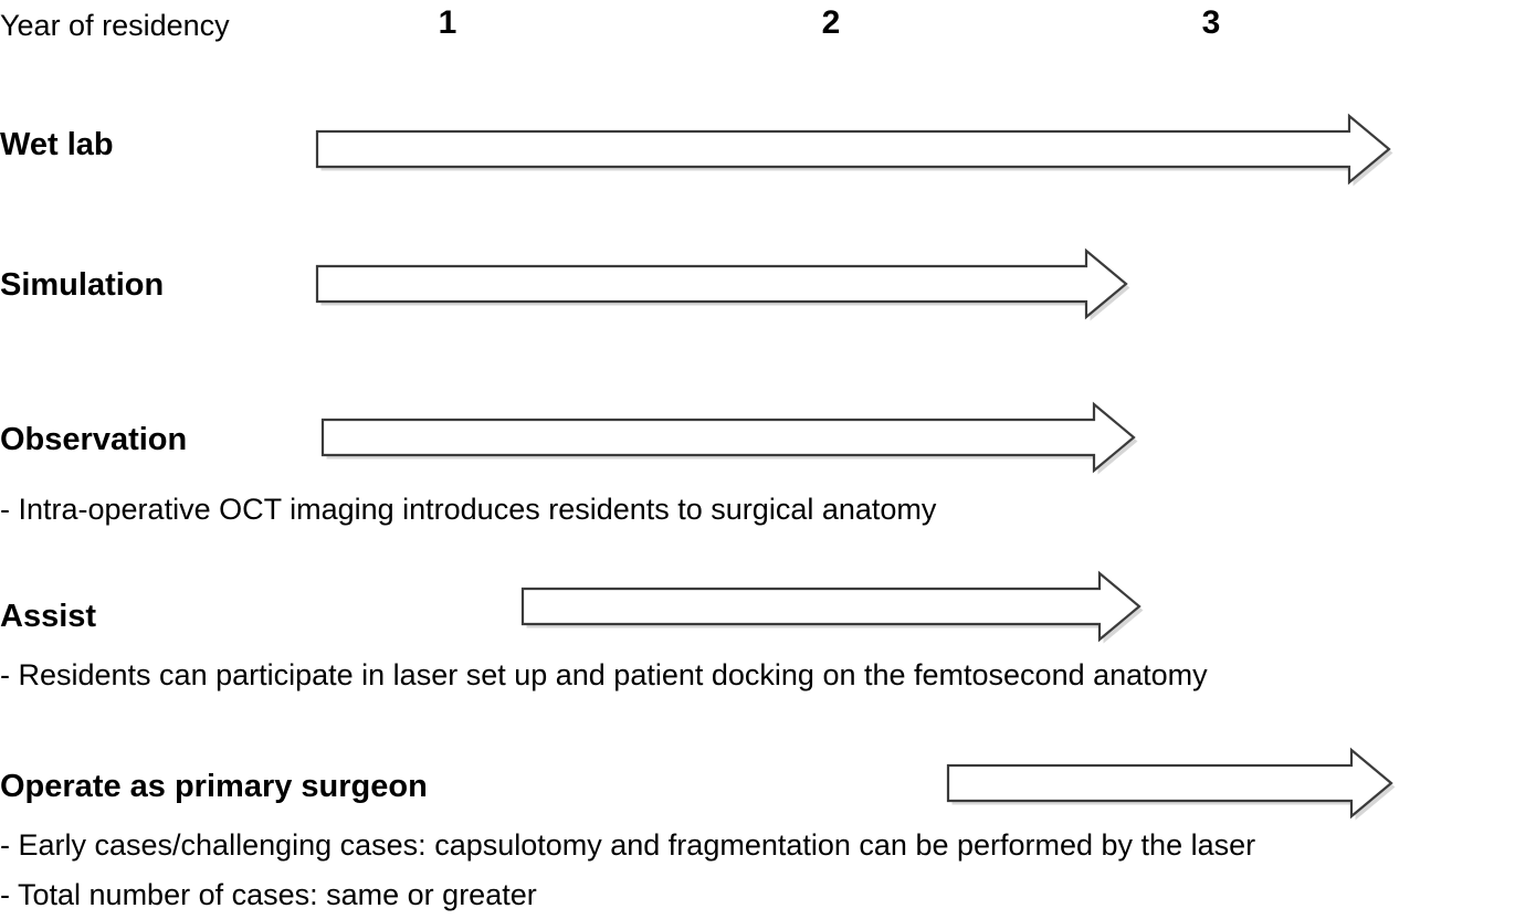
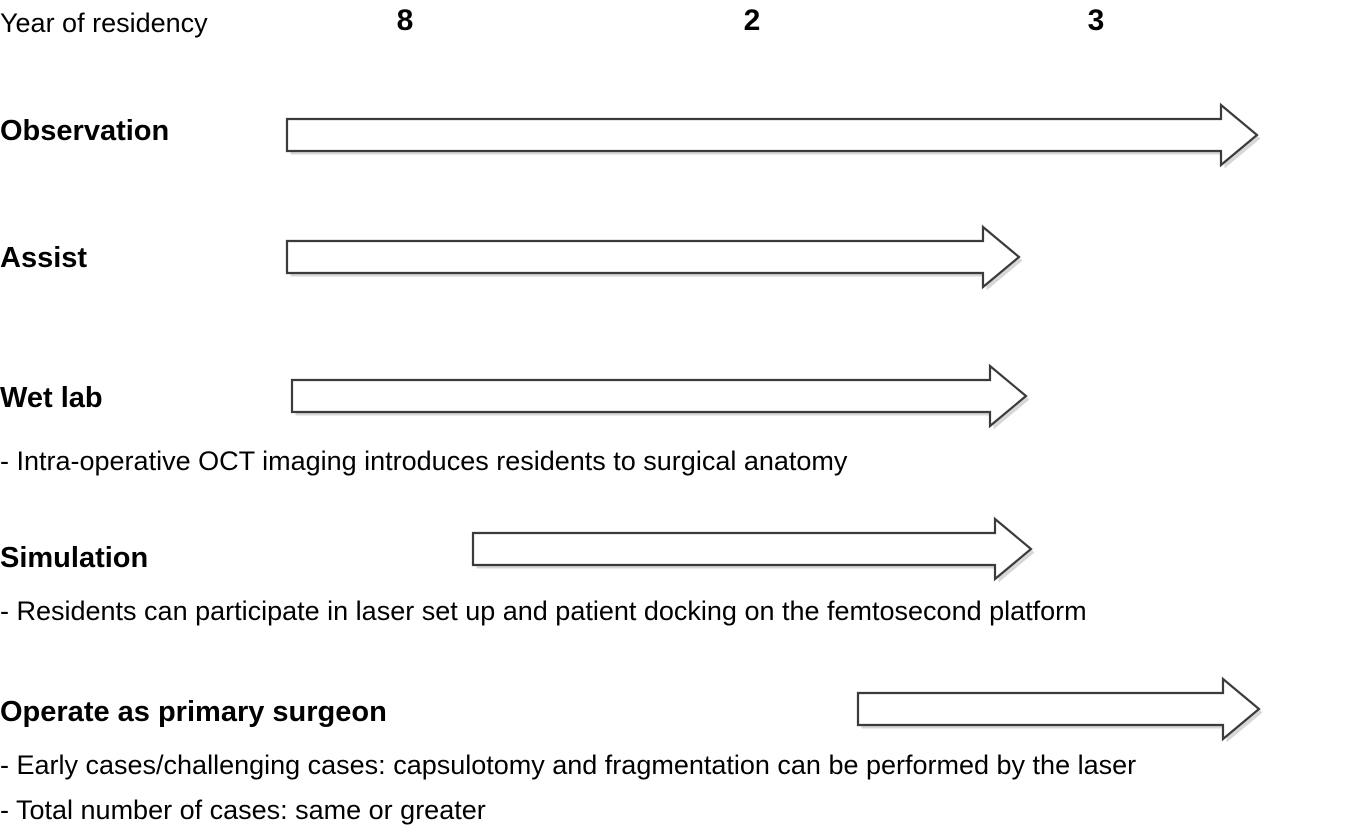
  Year of residency
- 1
+ 8
  2
  3
- Wet lab
+ Observation
- Simulation
+ Assist
- Observation
+ Wet lab
  - Intra-operative OCT imaging introduces residents to surgical anatomy
- Assist
+ Simulation
- - Residents can participate in laser set up and patient docking on the femtosecond anatomy
+ - Residents can participate in laser set up and patient docking on the femtosecond platform
  Operate as primary surgeon
  - Early cases/challenging cases: capsulotomy and fragmentation can be performed by the laser
  - Total number of cases: same or greater
